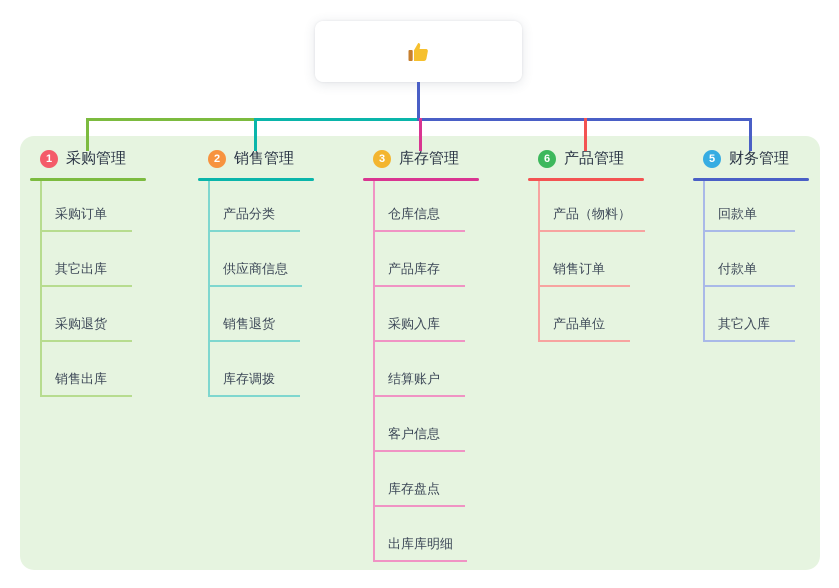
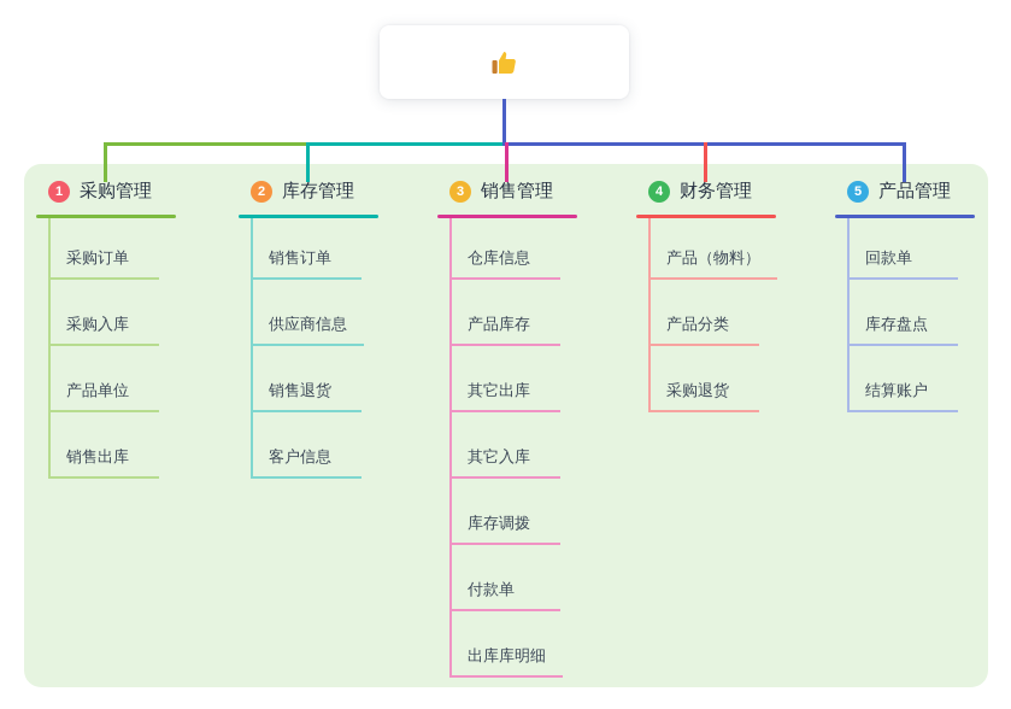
  1
  采购管理
  采购订单
- 其它出库
+ 采购入库
- 采购退货
+ 产品单位
  销售出库
  2
- 销售管理
+ 库存管理
- 产品分类
+ 销售订单
  供应商信息
  销售退货
- 库存调拨
+ 客户信息
  3
- 库存管理
+ 销售管理
  仓库信息
  产品库存
- 采购入库
+ 其它出库
- 结算账户
+ 其它入库
- 客户信息
+ 库存调拨
- 库存盘点
+ 付款单
  出库库明细
- 6
+ 4
- 产品管理
+ 财务管理
  产品（物料）
- 销售订单
+ 产品分类
- 产品单位
+ 采购退货
  5
- 财务管理
+ 产品管理
  回款单
- 付款单
+ 库存盘点
- 其它入库
+ 结算账户
